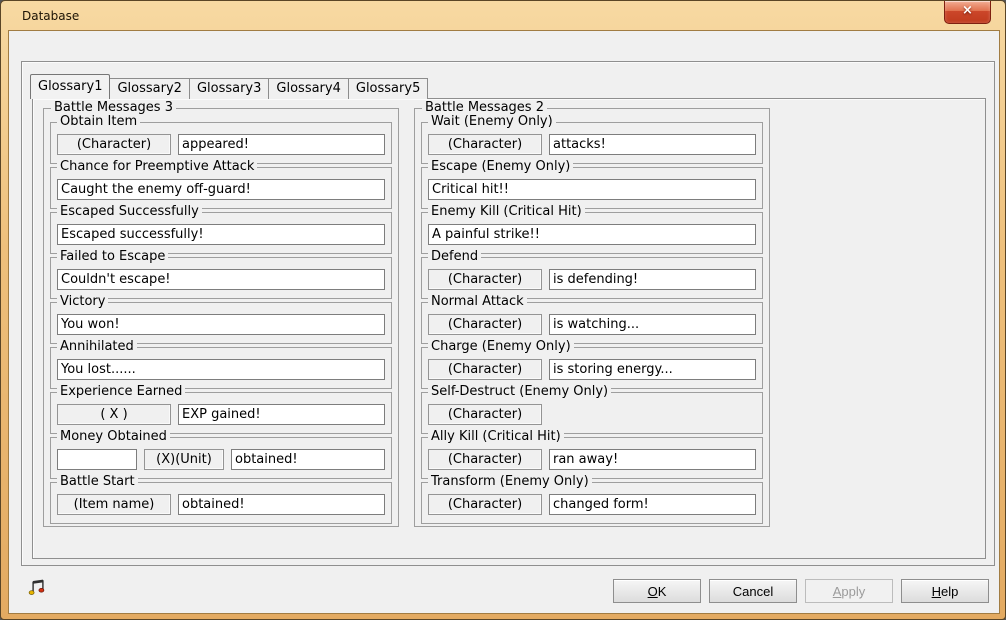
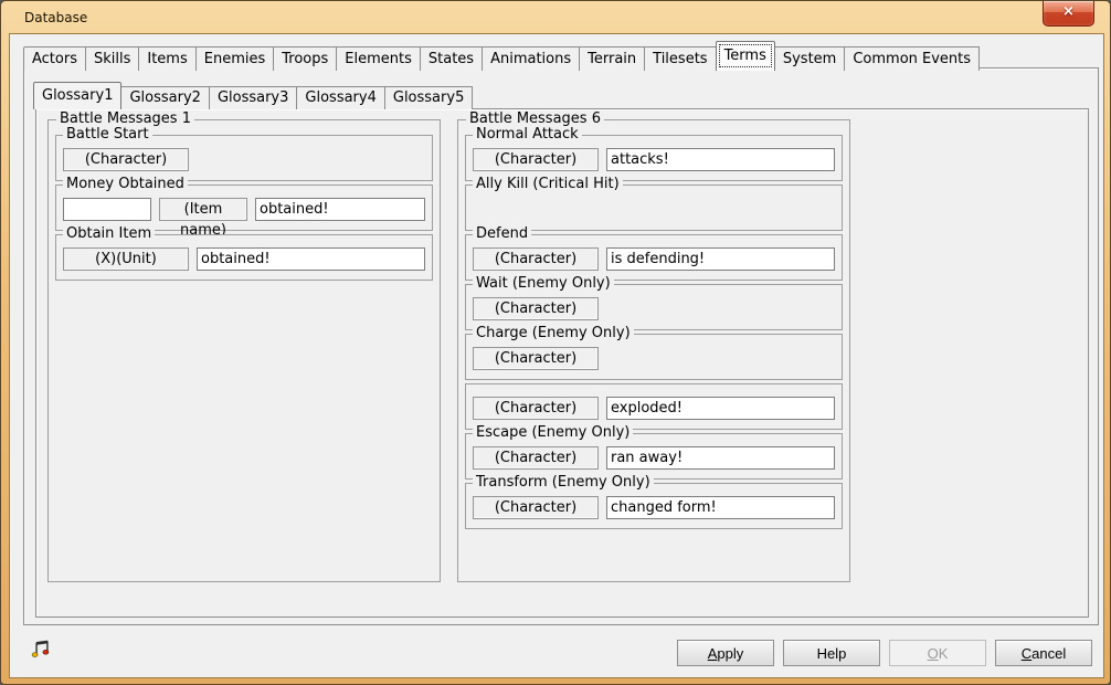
  Database
  ×
+ Actors
+ Skills
+ Items
+ Enemies
+ Troops
+ Elements
+ States
+ Animations
+ Terrain
+ Tilesets
+ Terms
+ System
+ Common Events
- Battle Messages 3
+ Battle Messages 1
- Obtain Item
+ Battle Start
  (Character)
- appeared!
- Chance for Preemptive Attack
- Caught the enemy off-guard!
- Escaped Successfully
- Escaped successfully!
- Failed to Escape
- Couldn't escape!
- Victory
- You won!
- Annihilated
- You lost......
- Experience Earned
- ( X )
- EXP gained!
  Money Obtained
- (X)(Unit)
+ (Item name)
  obtained!
- Battle Start
+ Obtain Item
- (Item name)
+ (X)(Unit)
  obtained!
- Battle Messages 2
+ Battle Messages 6
- Wait (Enemy Only)
+ Normal Attack
  (Character)
  attacks!
- Escape (Enemy Only)
+ Ally Kill (Critical Hit)
- Critical hit!!
- Enemy Kill (Critical Hit)
- A painful strike!!
  Defend
  (Character)
  is defending!
- Normal Attack
+ Wait (Enemy Only)
  (Character)
- is watching...
  Charge (Enemy Only)
  (Character)
- is storing energy...
- Self-Destruct (Enemy Only)
  (Character)
+ exploded!
- Ally Kill (Critical Hit)
+ Escape (Enemy Only)
  (Character)
  ran away!
  Transform (Enemy Only)
  (Character)
  changed form!
  Glossary1
  Glossary2
  Glossary3
  Glossary4
  Glossary5
- OK
+ Apply
- Cancel
+ Help
- Apply
+ OK
- Help
+ Cancel
